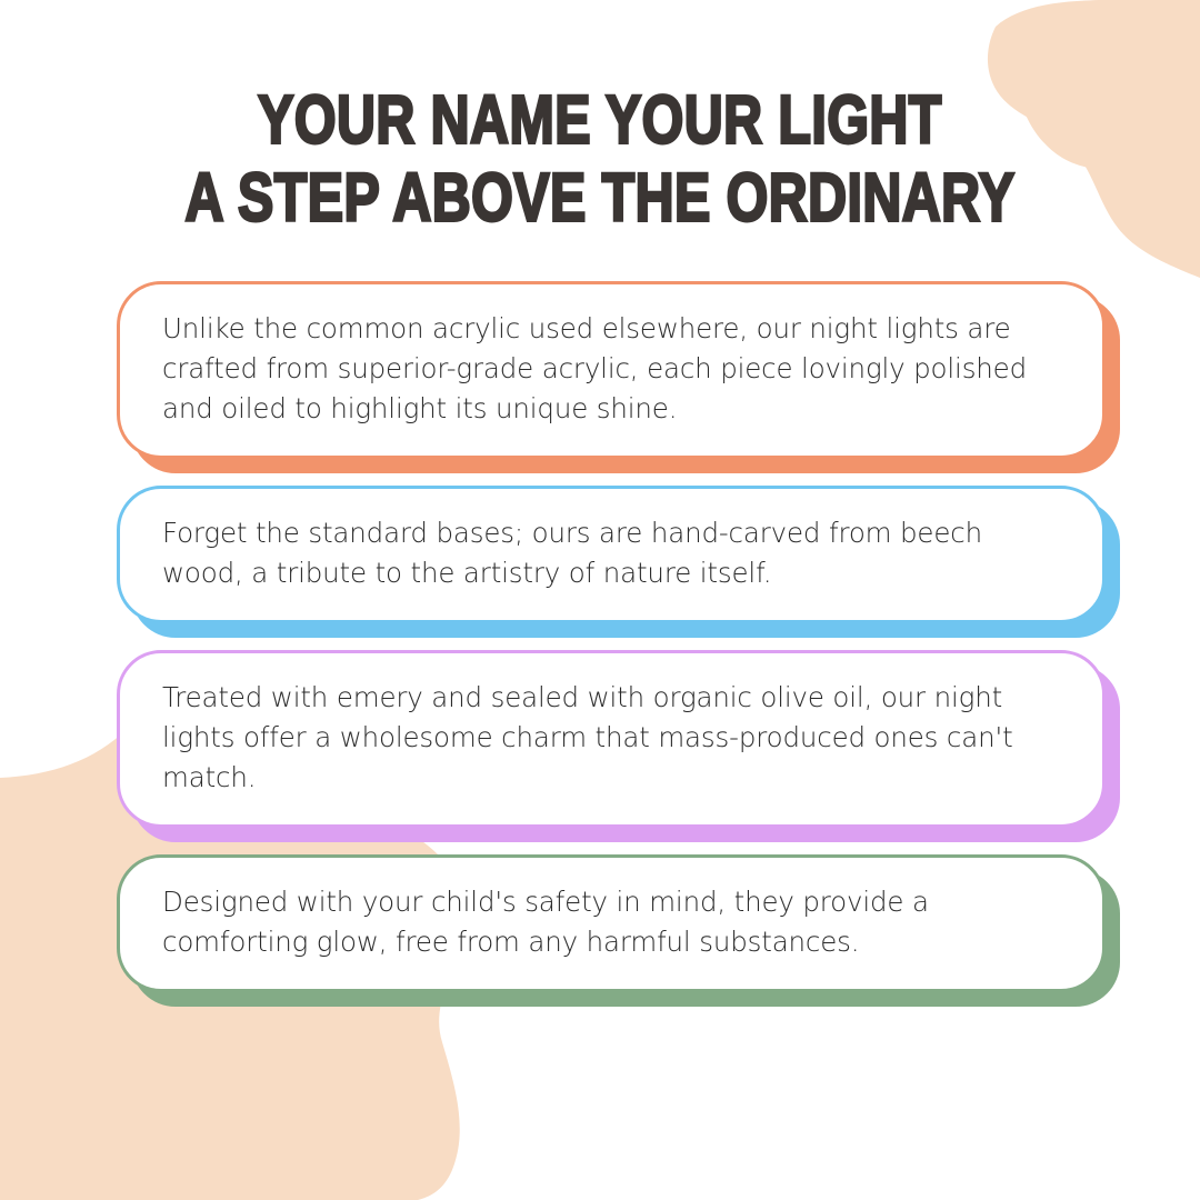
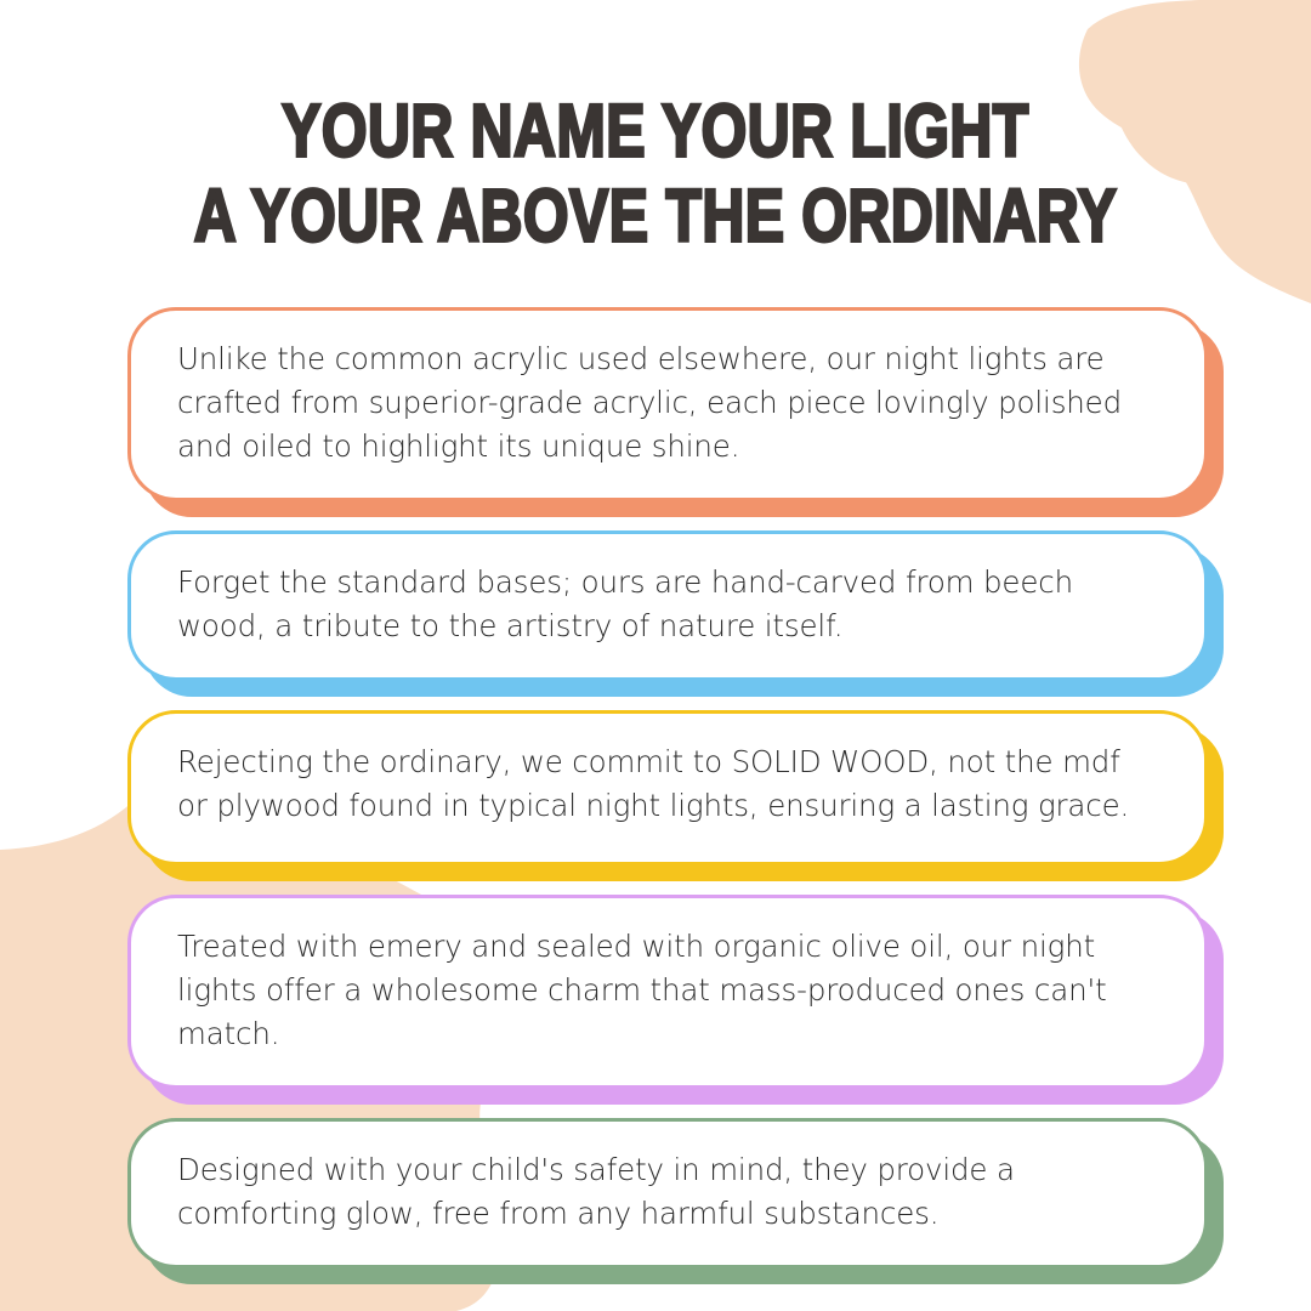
  YOUR NAME YOUR LIGHT
- A STEP ABOVE THE ORDINARY
+ A YOUR ABOVE THE ORDINARY
  Unlike the common acrylic used elsewhere, our night lights are crafted from superior-grade acrylic, each piece lovingly polished and oiled to highlight its unique shine.
  Forget the standard bases; ours are hand-carved from beech wood, a tribute to the artistry of nature itself.
+ Rejecting the ordinary, we commit to SOLID WOOD, not the mdf or plywood found in typical night lights, ensuring a lasting grace.
  Treated with emery and sealed with organic olive oil, our night lights offer a wholesome charm that mass-produced ones can't match.
  Designed with your child's safety in mind, they provide a comforting glow, free from any harmful substances.
